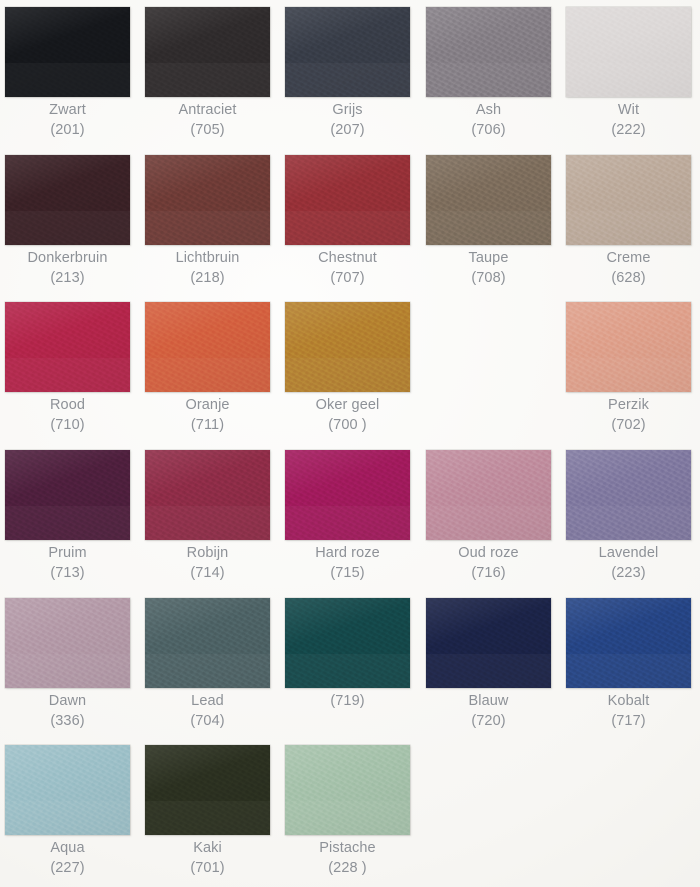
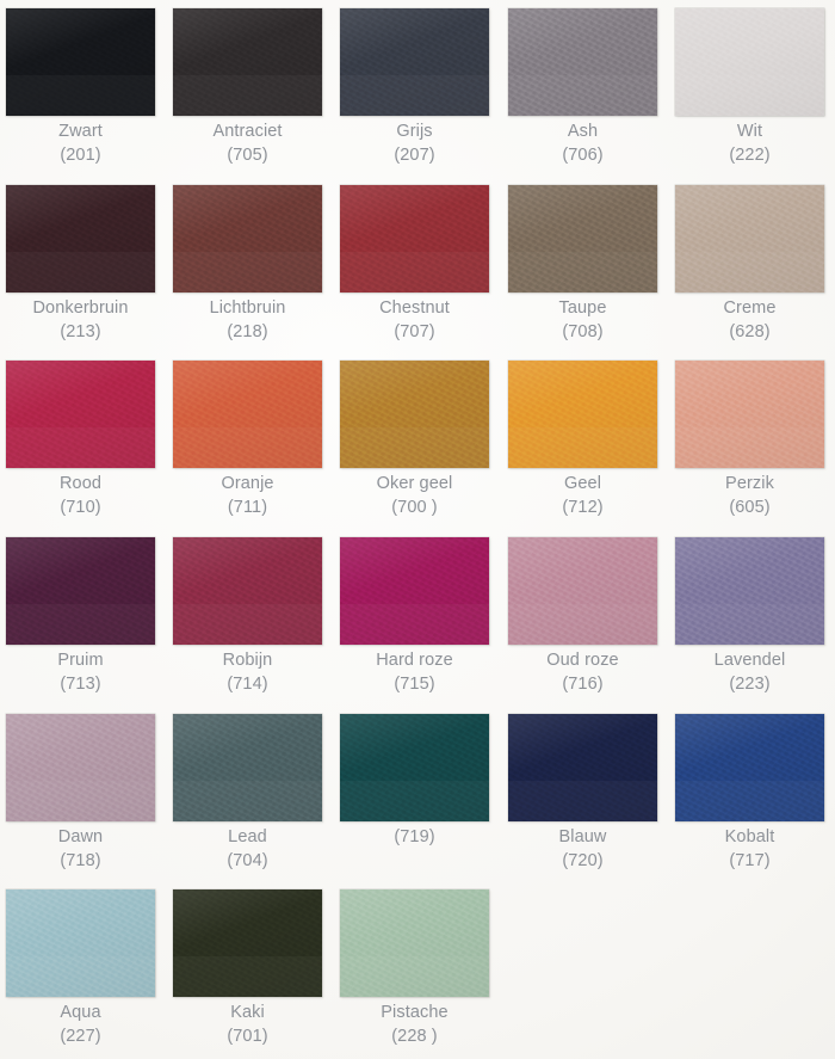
  Zwart
  (201)
  Antraciet
  (705)
  Grijs
  (207)
  Ash
  (706)
  Wit
  (222)
  Donkerbruin
  (213)
  Lichtbruin
  (218)
  Chestnut
  (707)
  Taupe
  (708)
  Creme
  (628)
  Rood
  (710)
  Oranje
  (711)
  Oker geel
  (700 )
+ Geel
+ (712)
  Perzik
- (702)
+ (605)
  Pruim
  (713)
  Robijn
  (714)
  Hard roze
  (715)
  Oud roze
  (716)
  Lavendel
  (223)
  Dawn
- (336)
+ (718)
  Lead
  (704)
  (719)
  Blauw
  (720)
  Kobalt
  (717)
  Aqua
  (227)
  Kaki
  (701)
  Pistache
  (228 )
